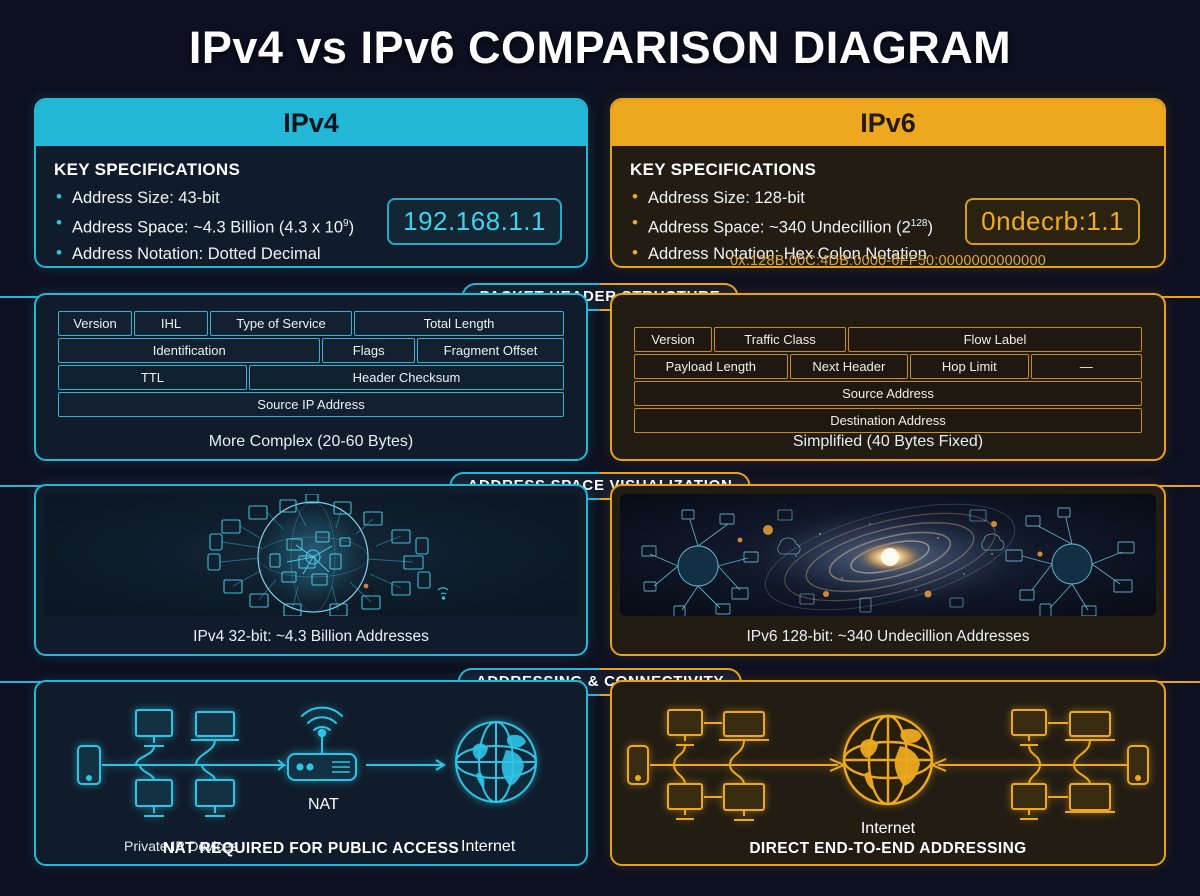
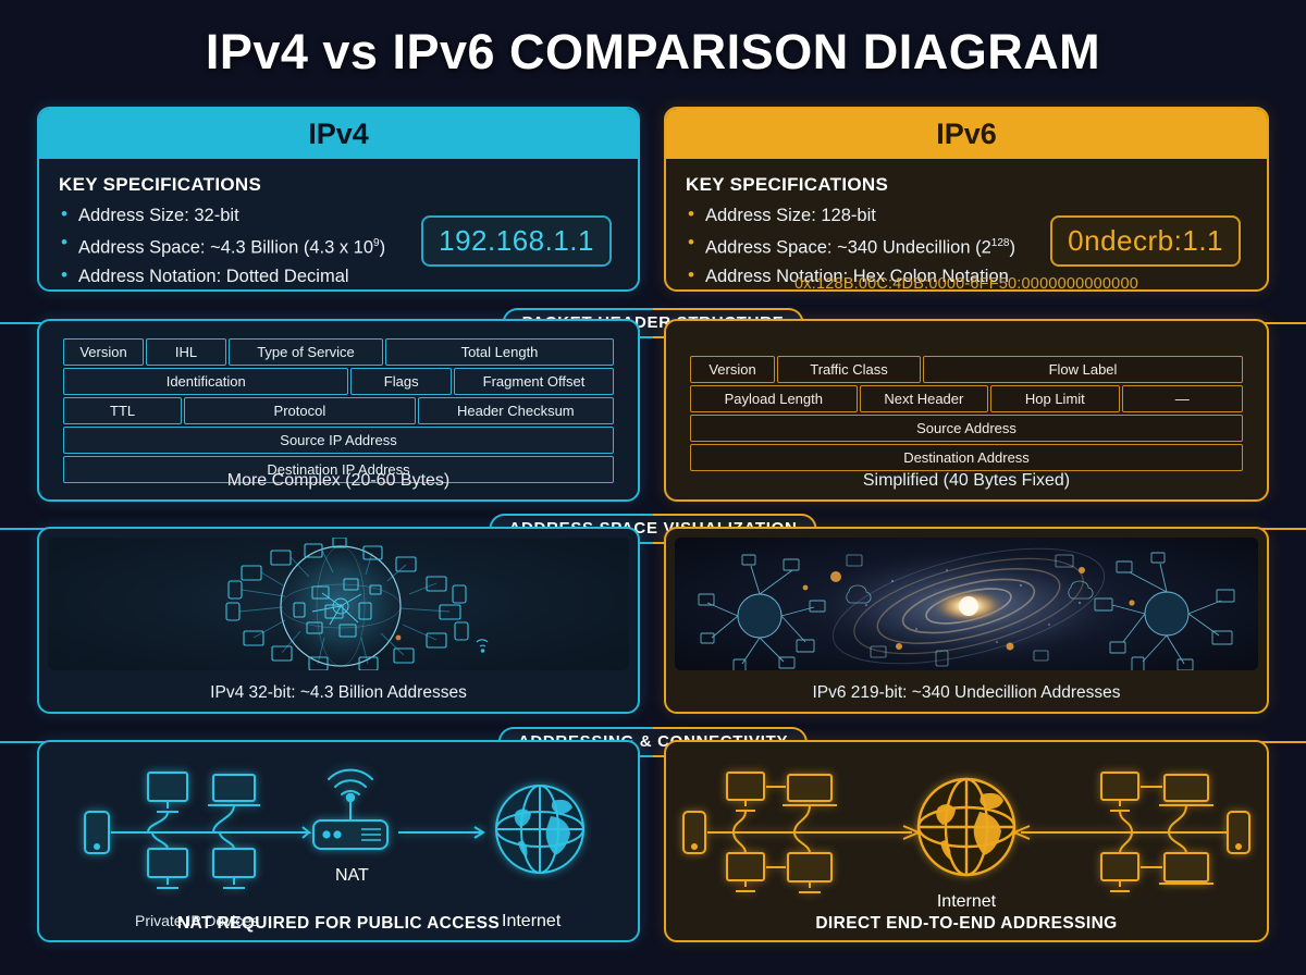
  IPv4 vs IPv6 COMPARISON DIAGRAM
  IPv4
  KEY SPECIFICATIONS
- Address Size: 43-bit
+ Address Size: 32-bit
  Address Space: ~4.3 Billion (4.3 x 109)
  Address Notation: Dotted Decimal
  192.168.1.1
  IPv6
  KEY SPECIFICATIONS
  Address Size: 128-bit
  Address Space: ~340 Undecillion (2128)
  Address Notation: Hex Colon Notation
  0ndecrb:1.1
  0x:128B:00C:4DB:0000-6FF50:0000000000000
  Version
  IHL
  Type of Service
  Total Length
  Identification
  Flags
  Fragment Offset
  TTL
+ Protocol
  Header Checksum
  Source IP Address
+ Destination IP Address
  More Complex (20-60 Bytes)
  Version
  Traffic Class
  Flow Label
  Payload Length
  Next Header
  Hop Limit
  —
  Source Address
  Destination Address
  Simplified (40 Bytes Fixed)
  IPv4 32-bit: ~4.3 Billion Addresses
- IPv6 128-bit: ~340 Undecillion Addresses
+ IPv6 219-bit: ~340 Undecillion Addresses
  Private IP Devices
  NAT
  Internet
  NAT REQUIRED FOR PUBLIC ACCESS
  Internet
  DIRECT END-TO-END ADDRESSING
